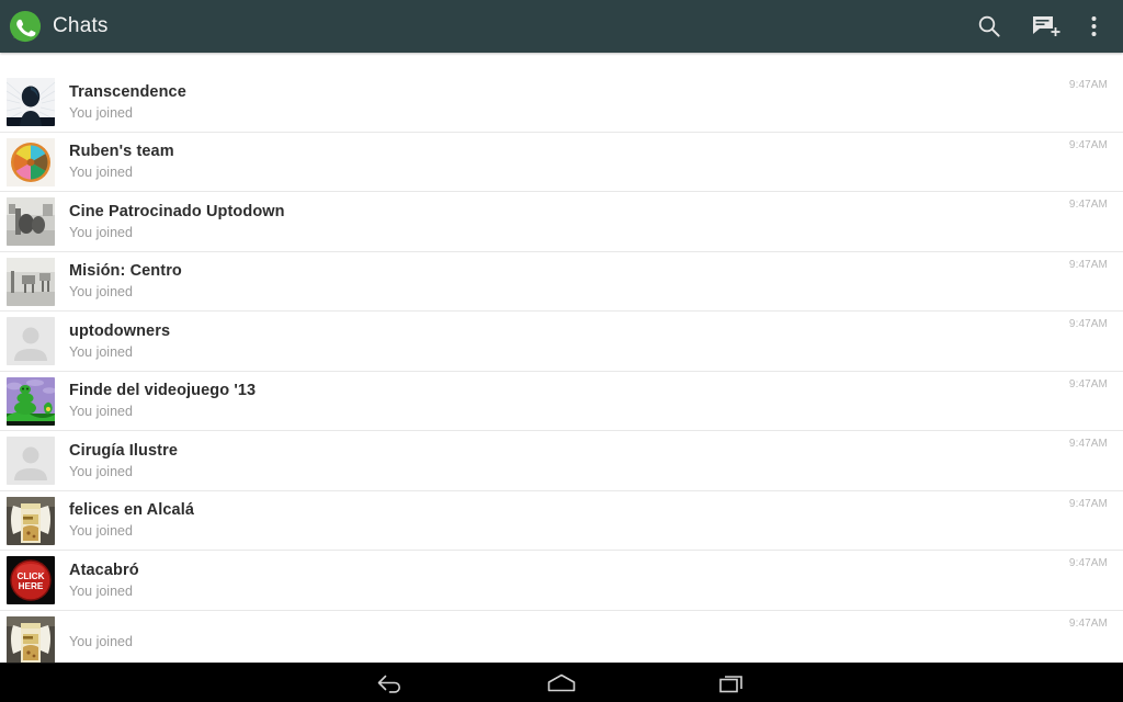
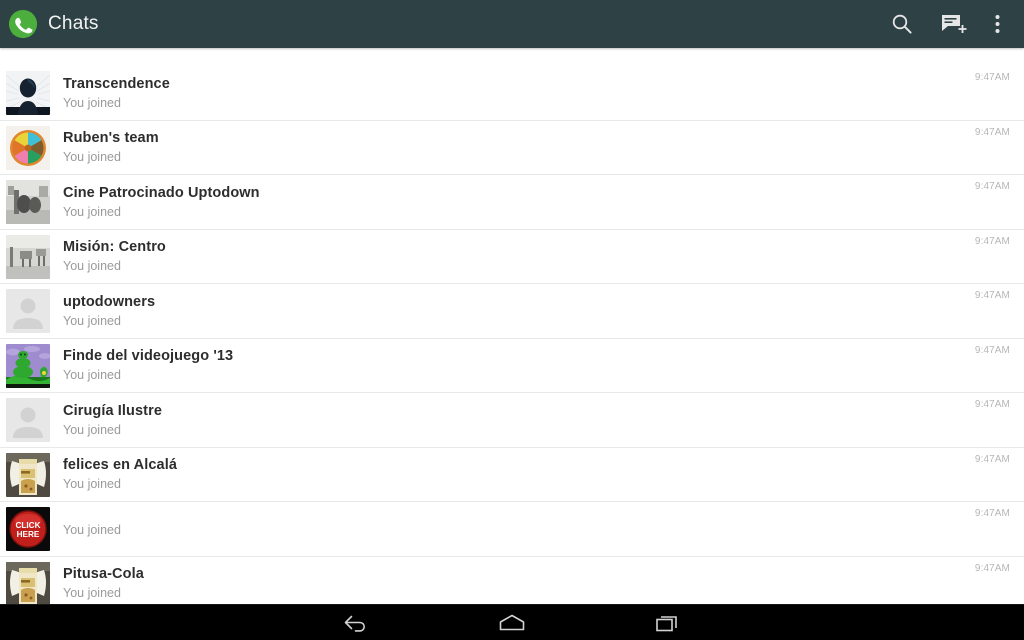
  Chats
  Transcendence
  You joined
  9:47AM
  Ruben's team
  You joined
  9:47AM
  Cine Patrocinado Uptodown
  You joined
  9:47AM
  Misión: Centro
  You joined
  9:47AM
  uptodowners
  You joined
  9:47AM
  Finde del videojuego '13
  You joined
  9:47AM
  Cirugía Ilustre
  You joined
  9:47AM
  felices en Alcalá
  You joined
  9:47AM
  CLICK
  HERE
- Atacabró
  You joined
  9:47AM
+ Pitusa-Cola
  You joined
  9:47AM
